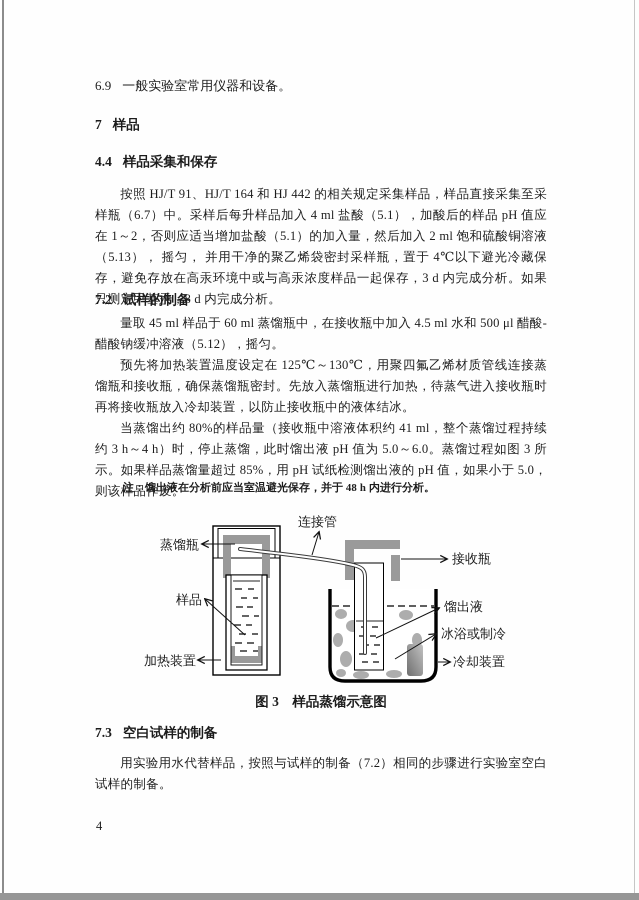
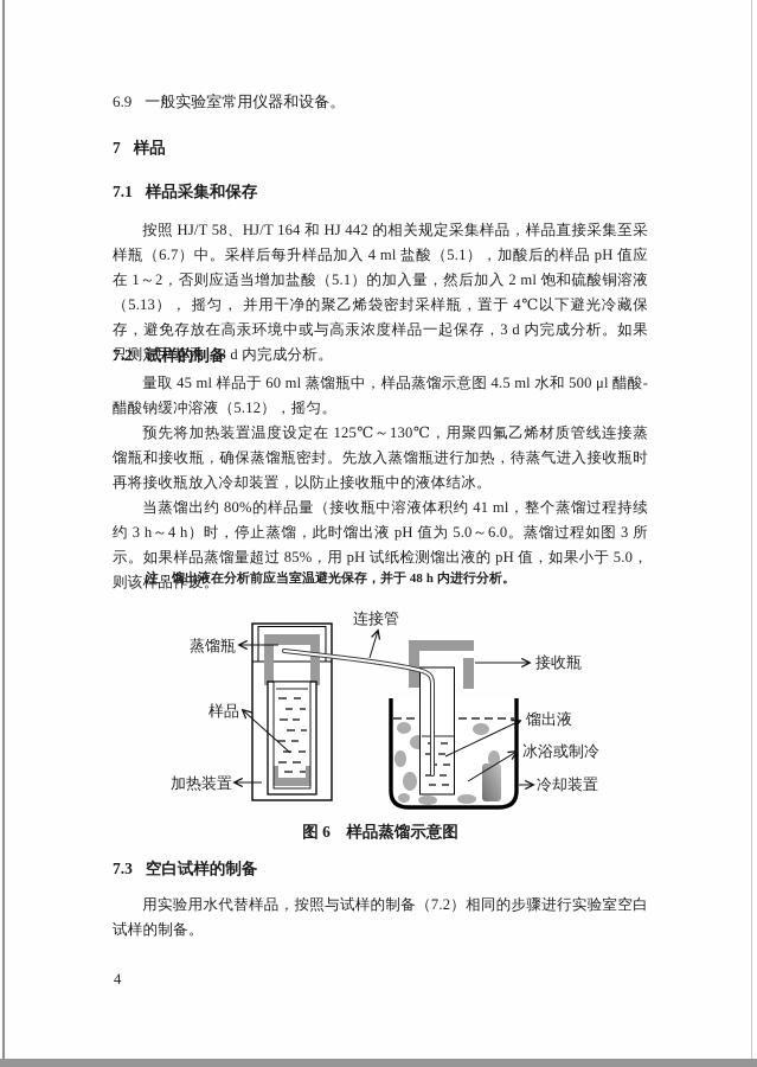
  6.9 一般实验室常用仪器和设备。
  7 样品
- 4.4 样品采集和保存
+ 7.1 样品采集和保存
- 按照 HJ/T 91、HJ/T 164 和 HJ 442 的相关规定采集样品，样品直接采集至采样瓶（6.7）中。采样后每升样品加入 4 ml 盐酸（5.1），加酸后的样品 pH 值应在 1～2，否则应适当增加盐酸（5.1）的加入量，然后加入 2 ml 饱和硫酸铜溶液（5.13）， 摇匀， 并用干净的聚乙烯袋密封采样瓶，置于 4℃以下避光冷藏保存，避免存放在高汞环境中或与高汞浓度样品一起保存，3 d 内完成分析。如果只测定甲基汞，8 d 内完成分析。
+ 按照 HJ/T 58、HJ/T 164 和 HJ 442 的相关规定采集样品，样品直接采集至采样瓶（6.7）中。采样后每升样品加入 4 ml 盐酸（5.1），加酸后的样品 pH 值应在 1～2，否则应适当增加盐酸（5.1）的加入量，然后加入 2 ml 饱和硫酸铜溶液（5.13）， 摇匀， 并用干净的聚乙烯袋密封采样瓶，置于 4℃以下避光冷藏保存，避免存放在高汞环境中或与高汞浓度样品一起保存，3 d 内完成分析。如果只测定甲基汞，8 d 内完成分析。
  7.2 试样的制备
- 量取 45 ml 样品于 60 ml 蒸馏瓶中，在接收瓶中加入 4.5 ml 水和 500 μl 醋酸-醋酸钠缓冲溶液（5.12），摇匀。
+ 量取 45 ml 样品于 60 ml 蒸馏瓶中，样品蒸馏示意图 4.5 ml 水和 500 μl 醋酸-醋酸钠缓冲溶液（5.12），摇匀。
  预先将加热装置温度设定在 125℃～130℃，用聚四氟乙烯材质管线连接蒸馏瓶和接收瓶，确保蒸馏瓶密封。先放入蒸馏瓶进行加热，待蒸气进入接收瓶时再将接收瓶放入冷却装置，以防止接收瓶中的液体结冰。
  当蒸馏出约 80%的样品量（接收瓶中溶液体积约 41 ml，整个蒸馏过程持续约 3 h～4 h）时，停止蒸馏，此时馏出液 pH 值为 5.0～6.0。蒸馏过程如图 3 所示。如果样品蒸馏量超过 85%，用 pH 试纸检测馏出液的 pH 值，如果小于 5.0，则该样品作废。
  注：馏出液在分析前应当室温避光保存，并于 48 h 内进行分析。
  蒸馏瓶
  连接管
  样品
  加热装置
  接收瓶
  馏出液
  冰浴或制冷
  冷却装置
- 图 3 样品蒸馏示意图
+ 图 6 样品蒸馏示意图
  7.3 空白试样的制备
  用实验用水代替样品，按照与试样的制备（7.2）相同的步骤进行实验室空白试样的制备。
  4
